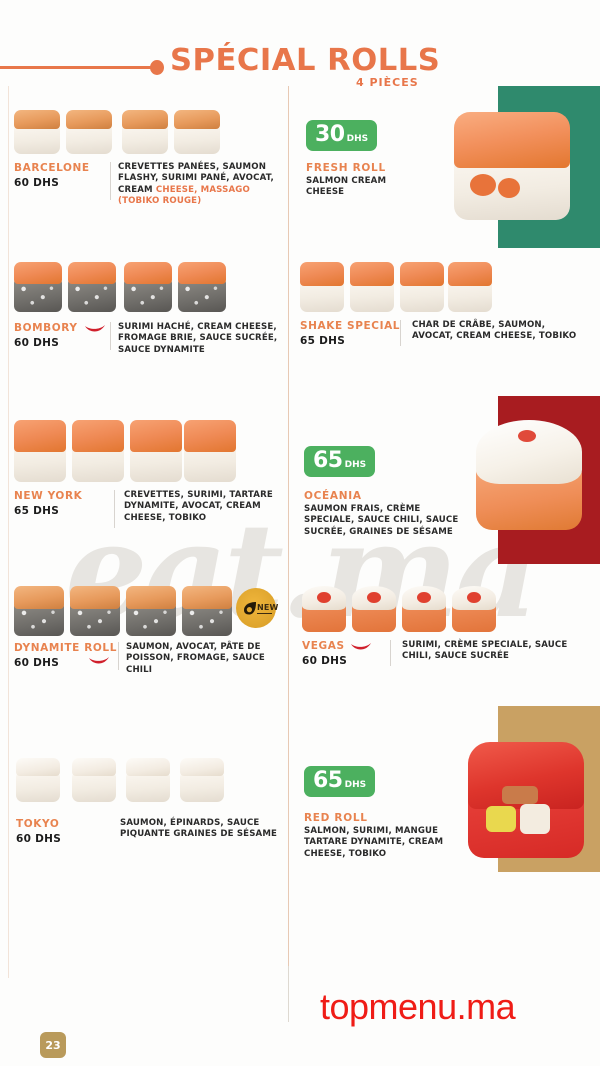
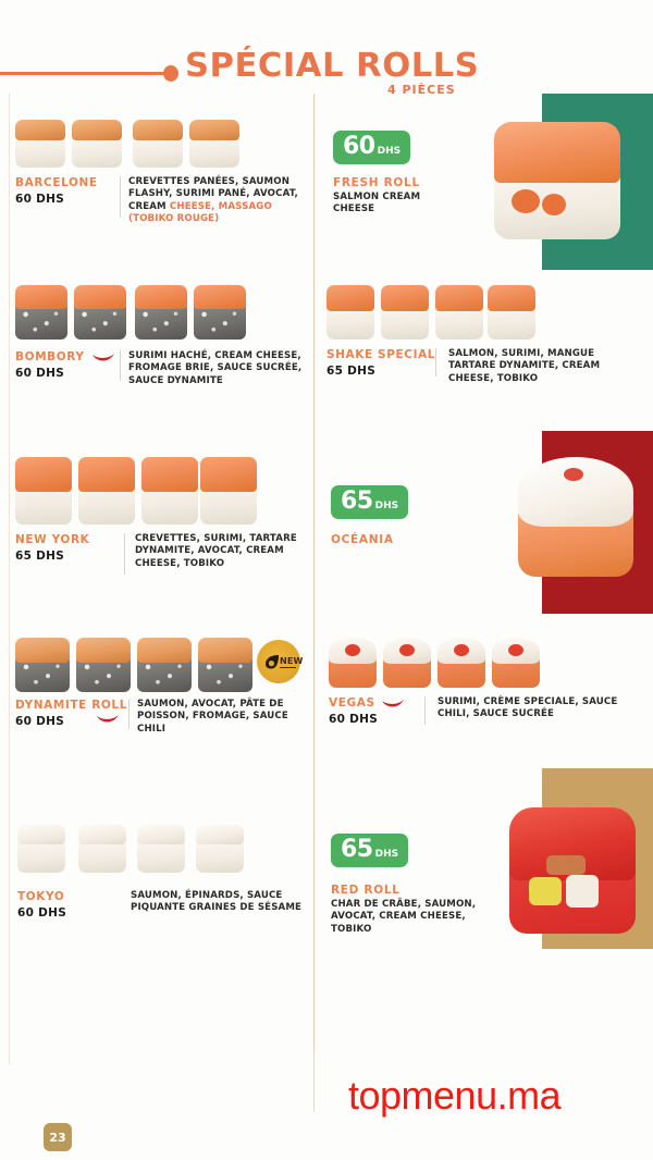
- eat.ma
  SPÉCIAL ROLLS
  4 PIÈCES
  BARCELONE
  60 DHS
  CREVETTES PANÉES, SAUMON FLASHY, SURIMI PANÉ, AVOCAT, CREAM CHEESE, MASSAGO (TOBIKO ROUGE)
  BOMBORY
  60 DHS
  SURIMI HACHÉ, CREAM CHEESE, FROMAGE BRIE, SAUCE SUCRÉE, SAUCE DYNAMITE
  NEW YORK
  65 DHS
  CREVETTES, SURIMI, TARTARE DYNAMITE, AVOCAT, CREAM CHEESE, TOBIKO
  NEW
  DYNAMITE ROLL
  60 DHS
  SAUMON, AVOCAT, PÂTE DE POISSON, FROMAGE, SAUCE CHILI
  TOKYO
  60 DHS
  SAUMON, ÉPINARDS, SAUCE PIQUANTE GRAINES DE SÉSAME
- 30
+ 60
  DHS
  FRESH ROLL
  SALMON CREAM CHEESE
  SHAKE SPECIAL
  65 DHS
- CHAR DE CRÂBE, SAUMON, AVOCAT, CREAM CHEESE, TOBIKO
+ SALMON, SURIMI, MANGUE TARTARE DYNAMITE, CREAM CHEESE, TOBIKO
  65
  DHS
  OCÉANIA
- SAUMON FRAIS, CRÈME SPECIALE, SAUCE CHILI, SAUCE SUCRÉE, GRAINES DE SÉSAME
  VEGAS
  60 DHS
  SURIMI, CRÈME SPECIALE, SAUCE CHILI, SAUCE SUCRÉE
  65
  DHS
  RED ROLL
- SALMON, SURIMI, MANGUE TARTARE DYNAMITE, CREAM CHEESE, TOBIKO
+ CHAR DE CRÂBE, SAUMON, AVOCAT, CREAM CHEESE, TOBIKO
  topmenu.ma
  23
